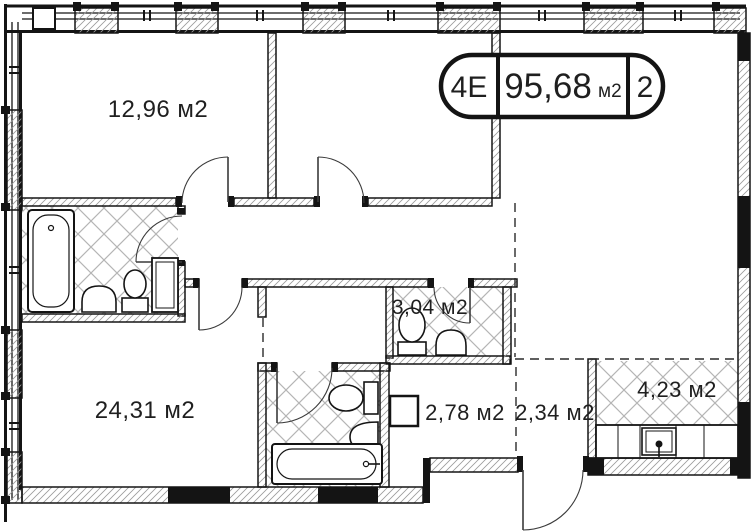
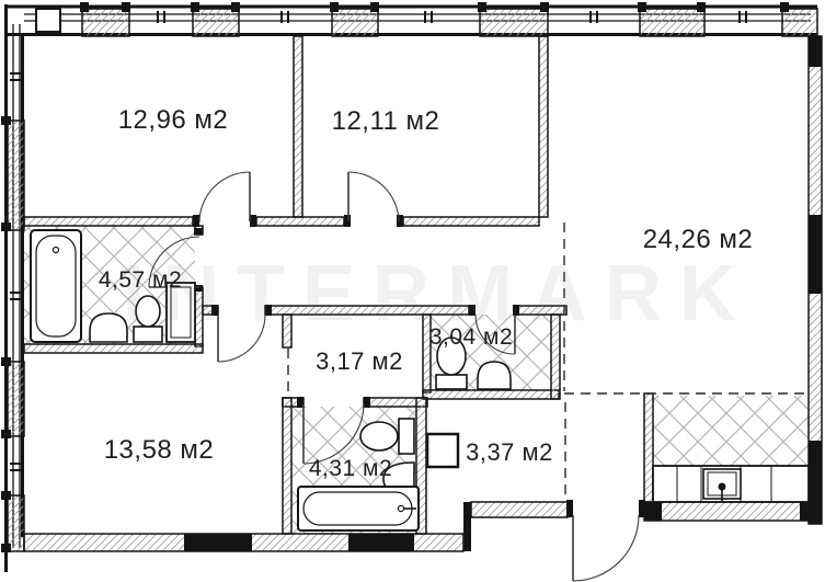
+ INTERMARK
  12,96 м2
+ 12,11 м2
+ 24,26 м2
+ 4,57 м2
+ 3,17 м2
  3,04 м2
- 24,31 м2
+ 13,58 м2
+ 4,31 м2
- 2,78 м2
+ 3,37 м2
- 2,34 м2
- 4,23 м2
- 4E
- 95,68
- м2
- 2
